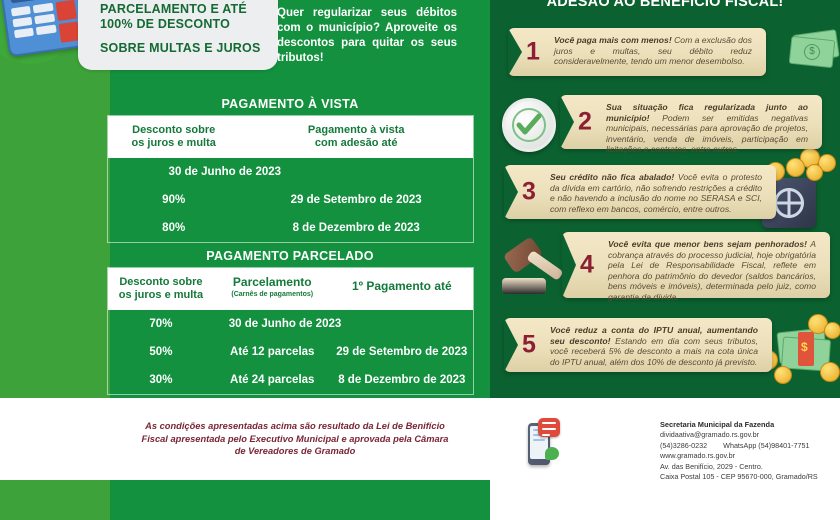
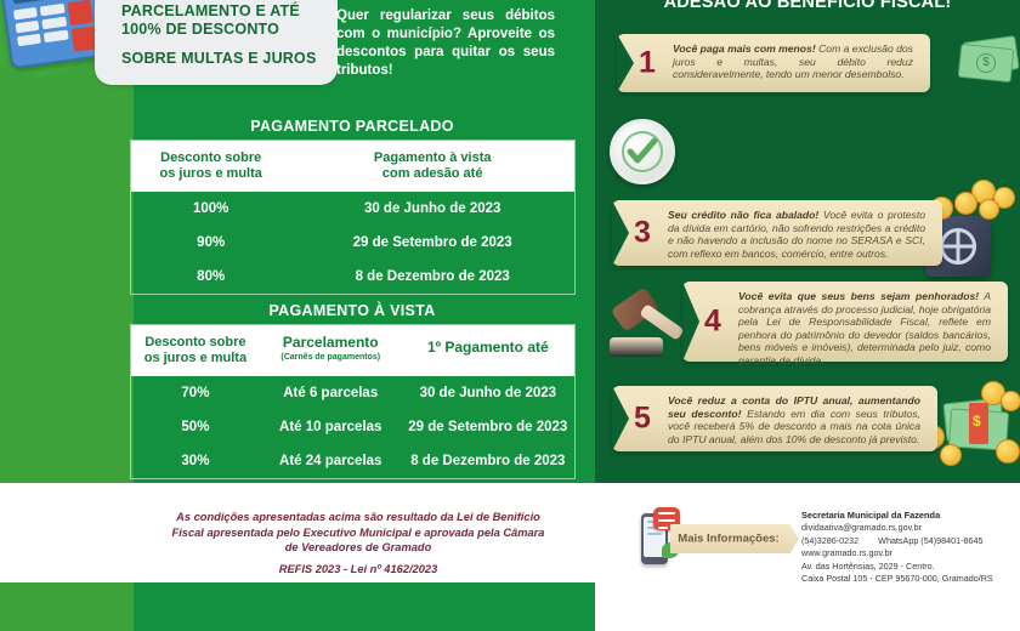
  PARCELAMENTO E ATÉ 100% DE DESCONTO
  SOBRE MULTAS E JUROS
  Quer regularizar seus débitos com o município? Aproveite os descontos para quitar os seus tributos!
- PAGAMENTO À VISTA
+ PAGAMENTO PARCELADO
  Desconto sobre
  os juros e multa
  Pagamento à vista
  com adesão até
+ 100%
  30 de Junho de 2023
  90%
  29 de Setembro de 2023
  80%
  8 de Dezembro de 2023
- PAGAMENTO PARCELADO
+ PAGAMENTO À VISTA
  Desconto sobre
  os juros e multa
  Parcelamento
  1º Pagamento até
  70%
+ Até 6 parcelas
  30 de Junho de 2023
  50%
- Até 12 parcelas
+ Até 10 parcelas
  29 de Setembro de 2023
  30%
  Até 24 parcelas
  8 de Dezembro de 2023
  ADESÃO AO BENEFÍCIO FISCAL!
  $
  1
  Você paga mais com menos! Com a exclusão dos juros e multas, seu débito reduz consideravelmente, tendo um menor desembolso.
- 2
- Sua situação fica regularizada junto ao município! Podem ser emitidas negativas municipais, necessárias para aprovação de projetos, inventário, venda de imóveis, participação em licitações e contratos, entre outros.
  3
  Seu crédito não fica abalado! Você evita o protesto da dívida em cartório, não sofrendo restrições a crédito e não havendo a inclusão do nome no SERASA e SCI, com reflexo em bancos, comércio, entre outros.
  4
- Você evita que menor bens sejam penhorados! A cobrança através do processo judicial, hoje obrigatória pela Lei de Responsabilidade Fiscal, reflete em penhora do patrimônio do devedor (saldos bancários, bens móveis e imóveis), determinada pelo juiz, como garantia da dívida.
+ Você evita que seus bens sejam penhorados! A cobrança através do processo judicial, hoje obrigatória pela Lei de Responsabilidade Fiscal, reflete em penhora do patrimônio do devedor (saldos bancários, bens móveis e imóveis), determinada pelo juiz, como garantia da dívida.
  $
  5
  Você reduz a conta do IPTU anual, aumentando seu desconto! Estando em dia com seus tributos, você receberá 5% de desconto a mais na cota única do IPTU anual, além dos 10% de desconto já previsto.
  As condições apresentadas acima são resultado da Lei de Benifício Fiscal apresentada pelo Executivo Municipal e aprovada pela Câmara de Vereadores de Gramado
+ REFIS 2023 - Lei nº 4162/2023
+ Mais Informações:
  Secretaria Municipal da Fazenda
  dividaativa@gramado.rs.gov.br
- (54)3286-0232 WhatsApp (54)98401-7751
+ (54)3286-0232 WhatsApp (54)98401-8645
  www.gramado.rs.gov.br
- Av. das Benifício, 2029 - Centro.
+ Av. das Hortênsias, 2029 - Centro.
  Caixa Postal 105 - CEP 95670-000, Gramado/RS
